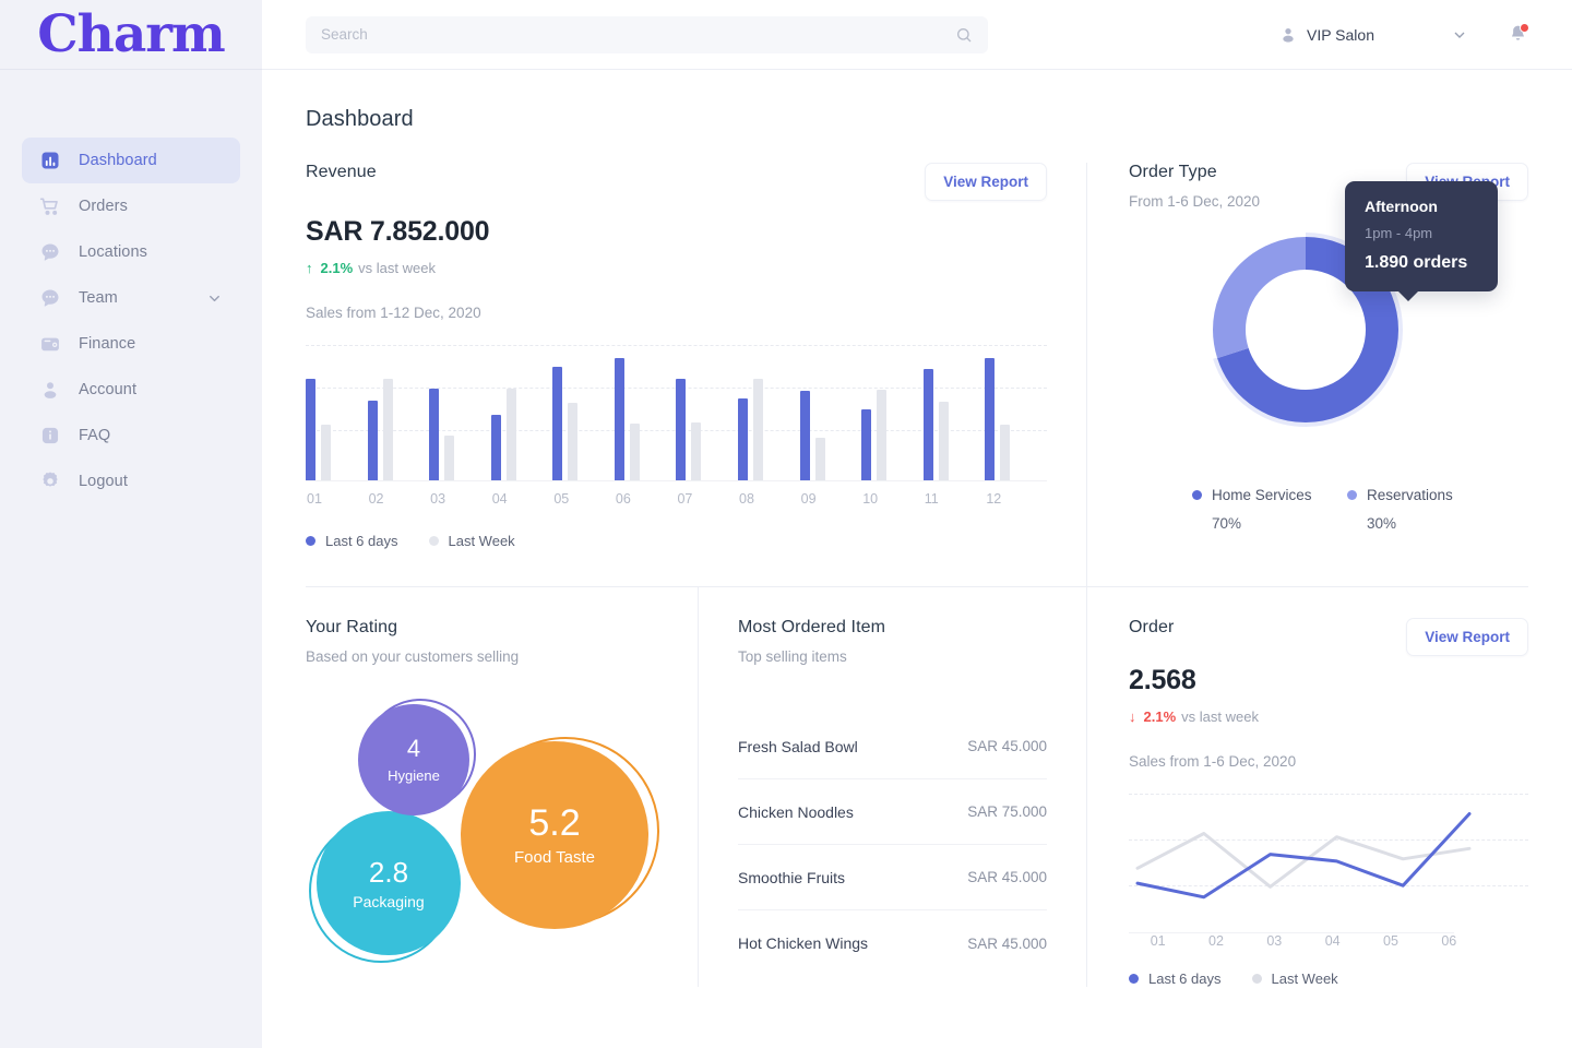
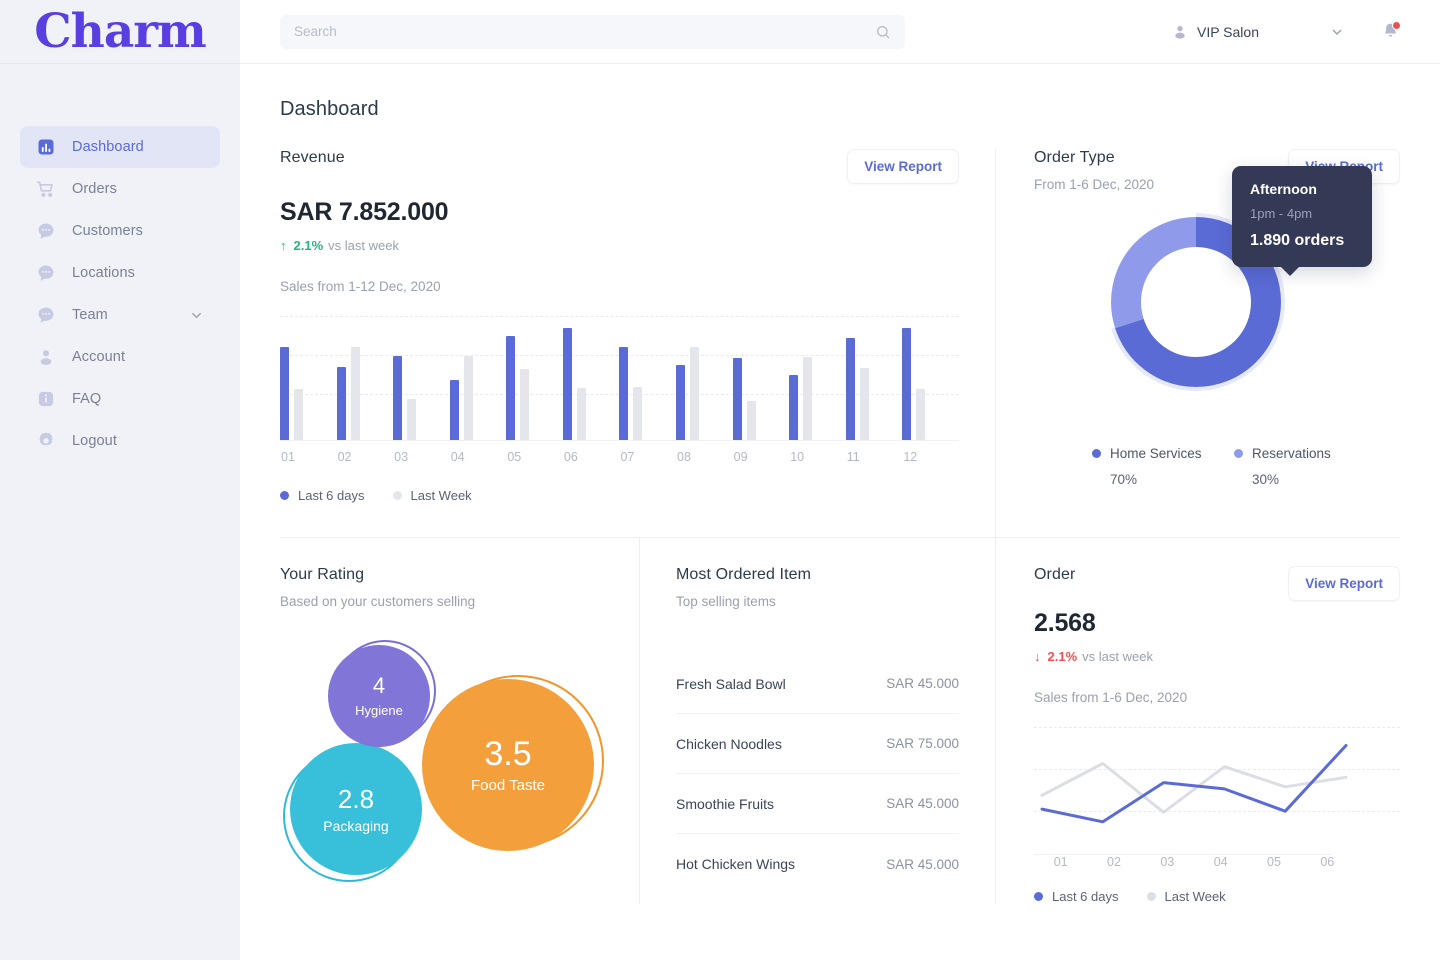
  Charm
  Dashboard
  Orders
+ Customers
  Locations
  Team
- Finance
  Account
  FAQ
  Logout
  Search
  VIP Salon
  Dashboard
  Revenue
  View Report
  SAR 7.852.000
  ↑
  2.1%
  vs last week
  Sales from 1-12 Dec, 2020
  01
  02
  03
  04
  05
  06
  07
  08
  09
  10
  11
  12
  Last 6 days
  Last Week
  Order Type
  From 1-6 Dec, 2020
  Afternoon
  1pm - 4pm
  1.890 orders
  Home Services
  70%
  Reservations
  30%
  Your Rating
  Based on your customers selling
  4
  Hygiene
- 5.2
+ 3.5
  Food Taste
  2.8
  Packaging
  Most Ordered Item
  Top selling items
  Fresh Salad Bowl
  SAR 45.000
  Chicken Noodles
  SAR 75.000
  Smoothie Fruits
  SAR 45.000
  Hot Chicken Wings
  SAR 45.000
  Order
  View Report
  2.568
  ↓
  2.1%
  vs last week
  Sales from 1-6 Dec, 2020
  01
  02
  03
  04
  05
  06
  Last 6 days
  Last Week
